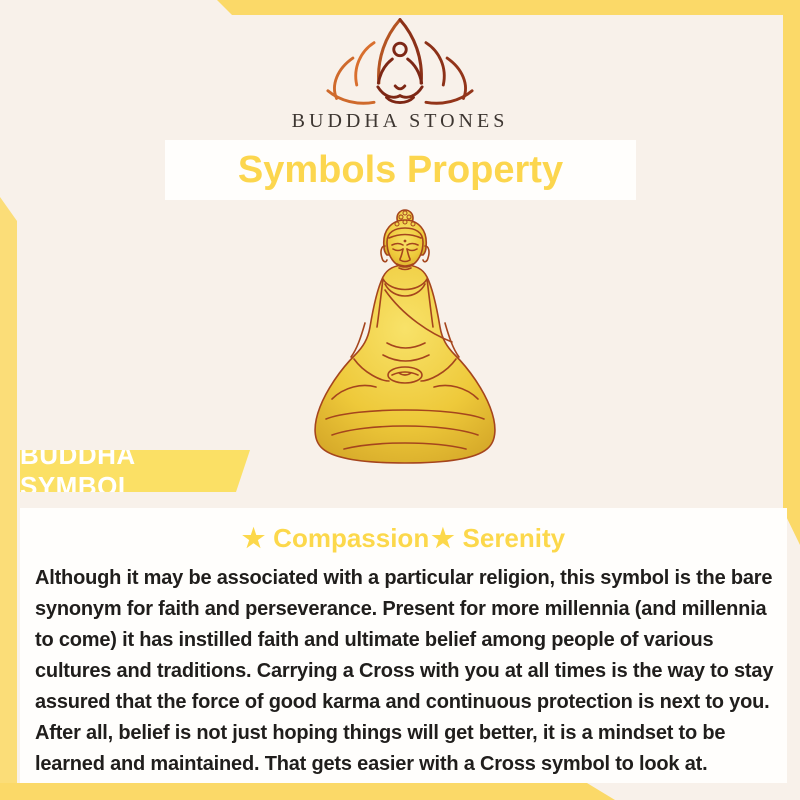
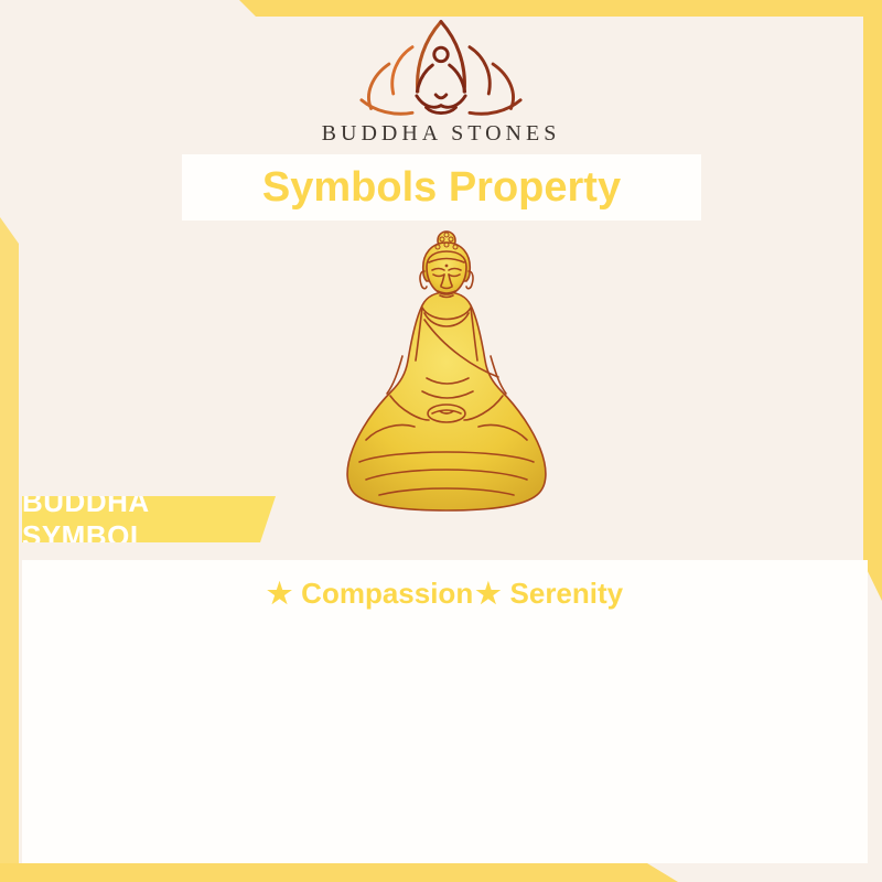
  BUDDHA STONES
  Symbols Property
  BUDDHA SYMBOL
  ★ Compassion★ Serenity
- Although it may be associated with a particular religion, this symbol is the bare synonym for faith and perseverance. Present for more millennia (and millennia to come) it has instilled faith and ultimate belief among people of various cultures and traditions. Carrying a Cross with you at all times is the way to stay assured that the force of good karma and continuous protection is next to you. After all, belief is not just hoping things will get better, it is a mindset to be learned and maintained. That gets easier with a Cross symbol to look at.
